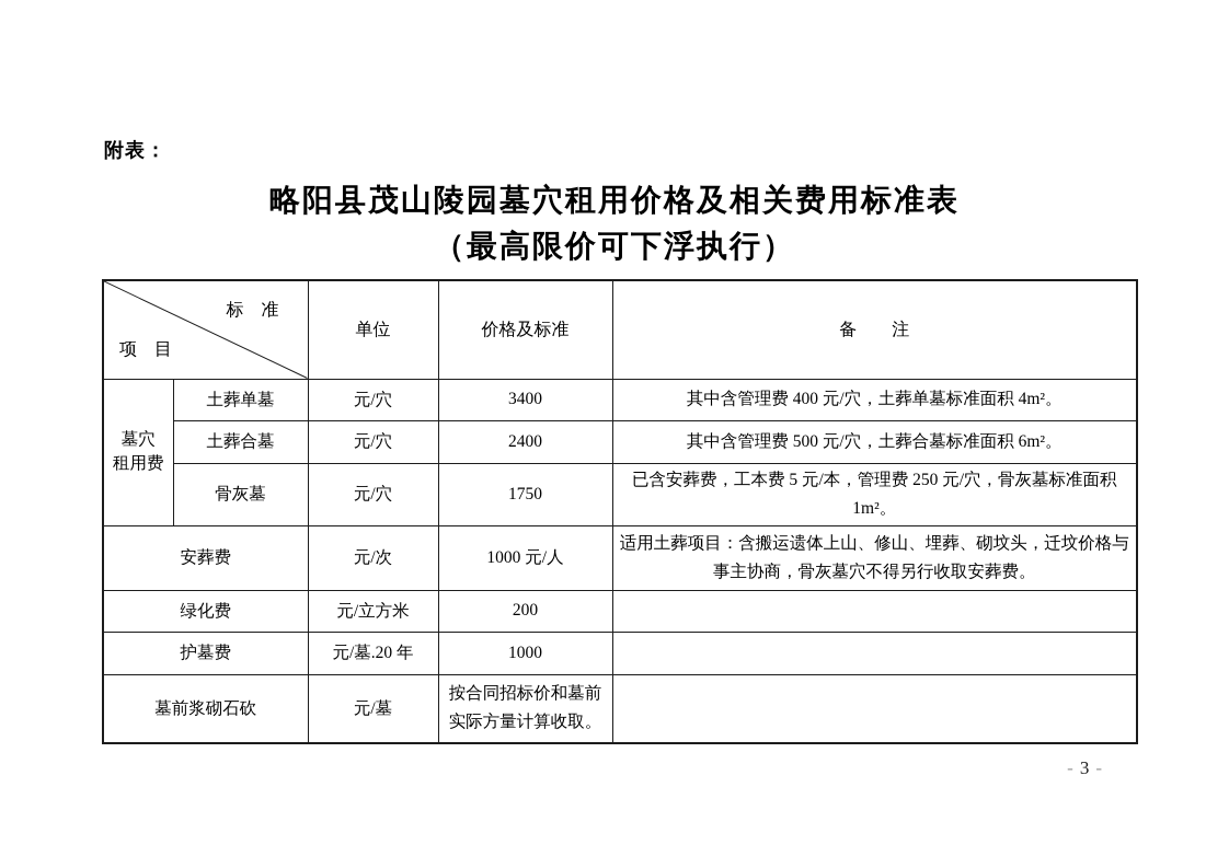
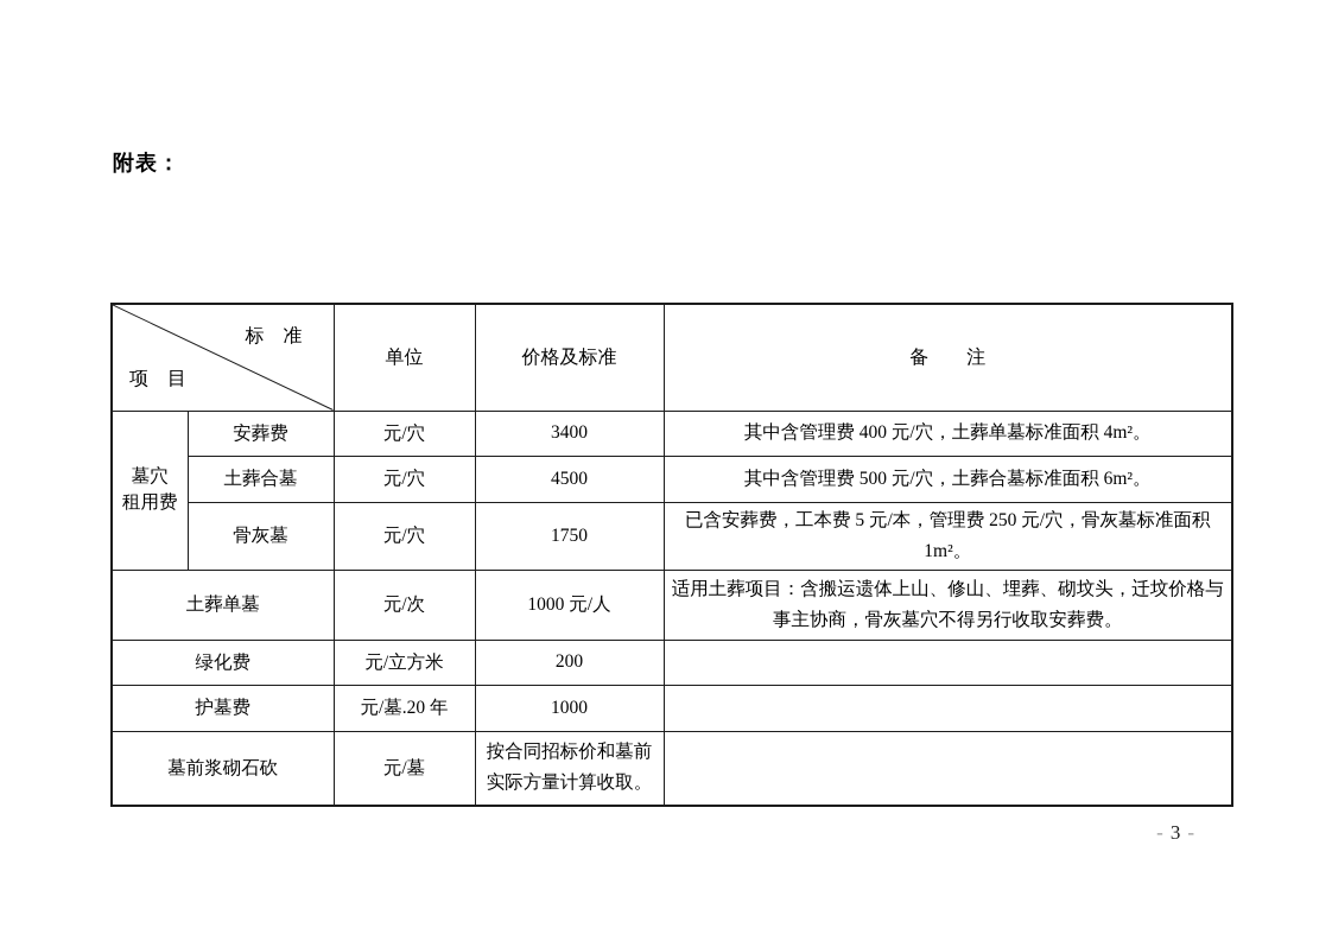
  附表：
- 略阳县茂山陵园墓穴租用价格及相关费用标准表
- （最高限价可下浮执行）
  标 准 项 目	单位	价格及标准	备 注
- 墓穴 租用费	土葬单墓	元/穴	3400	其中含管理费 400 元/穴，土葬单墓标准面积 4m²。
+ 墓穴 租用费	安葬费	元/穴	3400	其中含管理费 400 元/穴，土葬单墓标准面积 4m²。
- 土葬合墓	元/穴	2400	其中含管理费 500 元/穴，土葬合墓标准面积 6m²。
+ 土葬合墓	元/穴	4500	其中含管理费 500 元/穴，土葬合墓标准面积 6m²。
  骨灰墓	元/穴	1750	已含安葬费，工本费 5 元/本，管理费 250 元/穴，骨灰墓标准面积 1m²。
- 安葬费	元/次	1000 元/人	适用土葬项目：含搬运遗体上山、修山、埋葬、砌坟头，迁坟价格与事主协商，骨灰墓穴不得另行收取安葬费。
+ 土葬单墓	元/次	1000 元/人	适用土葬项目：含搬运遗体上山、修山、埋葬、砌坟头，迁坟价格与事主协商，骨灰墓穴不得另行收取安葬费。
  绿化费	元/立方米	200
  护墓费	元/墓.20 年	1000
  墓前浆砌石砍	元/墓	按合同招标价和墓前实际方量计算收取。
  - 3 -
